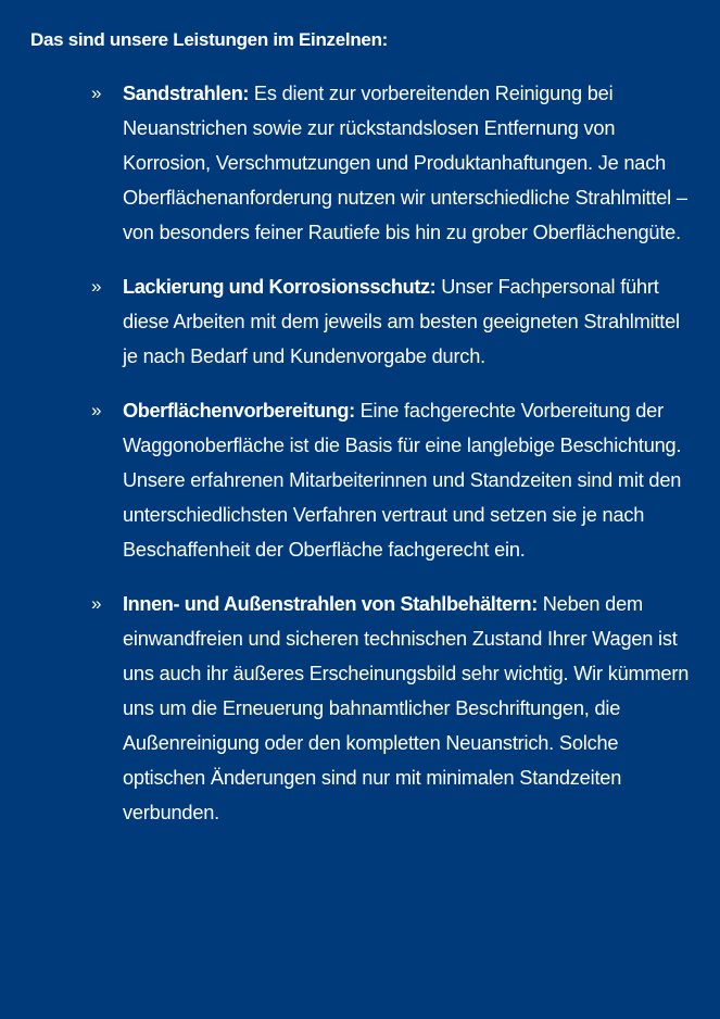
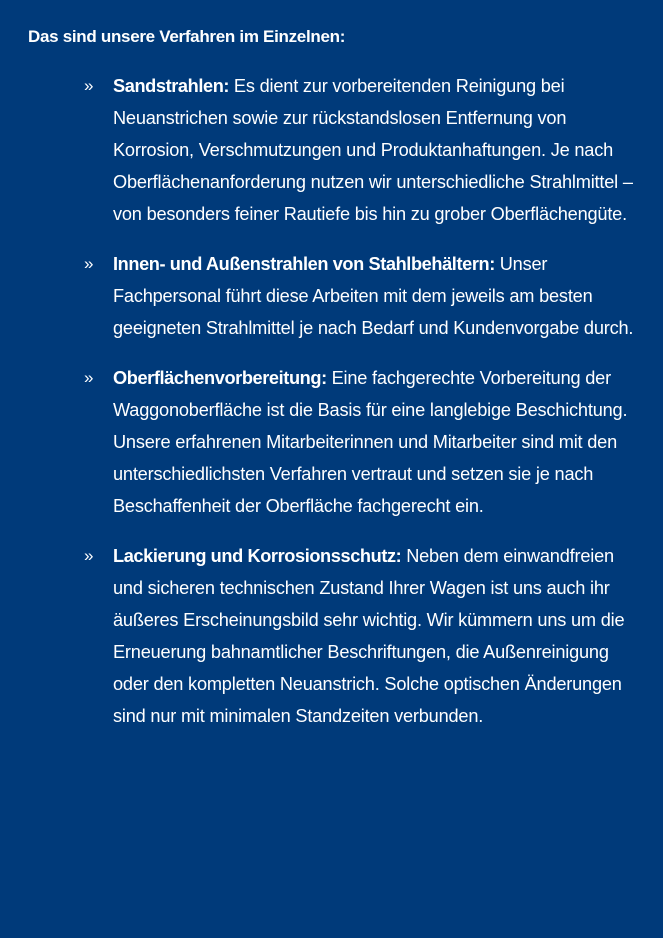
- Das sind unsere Leistungen im Einzelnen:
+ Das sind unsere Verfahren im Einzelnen:
  »
  Sandstrahlen: Es dient zur vorbereitenden Reinigung bei Neuanstrichen sowie zur rückstandslosen Entfernung von Korrosion, Verschmutzungen und Produktanhaftungen. Je nach Oberflächenanforderung nutzen wir unterschiedliche Strahlmittel – von besonders feiner Rautiefe bis hin zu grober Oberflächengüte.
  »
- Lackierung und Korrosionsschutz: Unser Fachpersonal führt diese Arbeiten mit dem jeweils am besten geeigneten Strahlmittel je nach Bedarf und Kundenvorgabe durch.
+ Innen- und Außenstrahlen von Stahlbehältern: Unser Fachpersonal führt diese Arbeiten mit dem jeweils am besten geeigneten Strahlmittel je nach Bedarf und Kundenvorgabe durch.
  »
- Oberflächenvorbereitung: Eine fachgerechte Vorbereitung der Waggonoberfläche ist die Basis für eine langlebige Beschichtung. Unsere erfahrenen Mitarbeiterinnen und Standzeiten sind mit den unterschiedlichsten Verfahren vertraut und setzen sie je nach Beschaffenheit der Oberfläche fachgerecht ein.
+ Oberflächenvorbereitung: Eine fachgerechte Vorbereitung der Waggonoberfläche ist die Basis für eine langlebige Beschichtung. Unsere erfahrenen Mitarbeiterinnen und Mitarbeiter sind mit den unterschiedlichsten Verfahren vertraut und setzen sie je nach Beschaffenheit der Oberfläche fachgerecht ein.
  »
- Innen- und Außenstrahlen von Stahlbehältern: Neben dem einwandfreien und sicheren technischen Zustand Ihrer Wagen ist uns auch ihr äußeres Erscheinungsbild sehr wichtig. Wir kümmern uns um die Erneuerung bahnamtlicher Beschriftungen, die Außenreinigung oder den kompletten Neuanstrich. Solche optischen Änderungen sind nur mit minimalen Standzeiten verbunden.
+ Lackierung und Korrosionsschutz: Neben dem einwandfreien und sicheren technischen Zustand Ihrer Wagen ist uns auch ihr äußeres Erscheinungsbild sehr wichtig. Wir kümmern uns um die Erneuerung bahnamtlicher Beschriftungen, die Außenreinigung oder den kompletten Neuanstrich. Solche optischen Änderungen sind nur mit minimalen Standzeiten verbunden.
